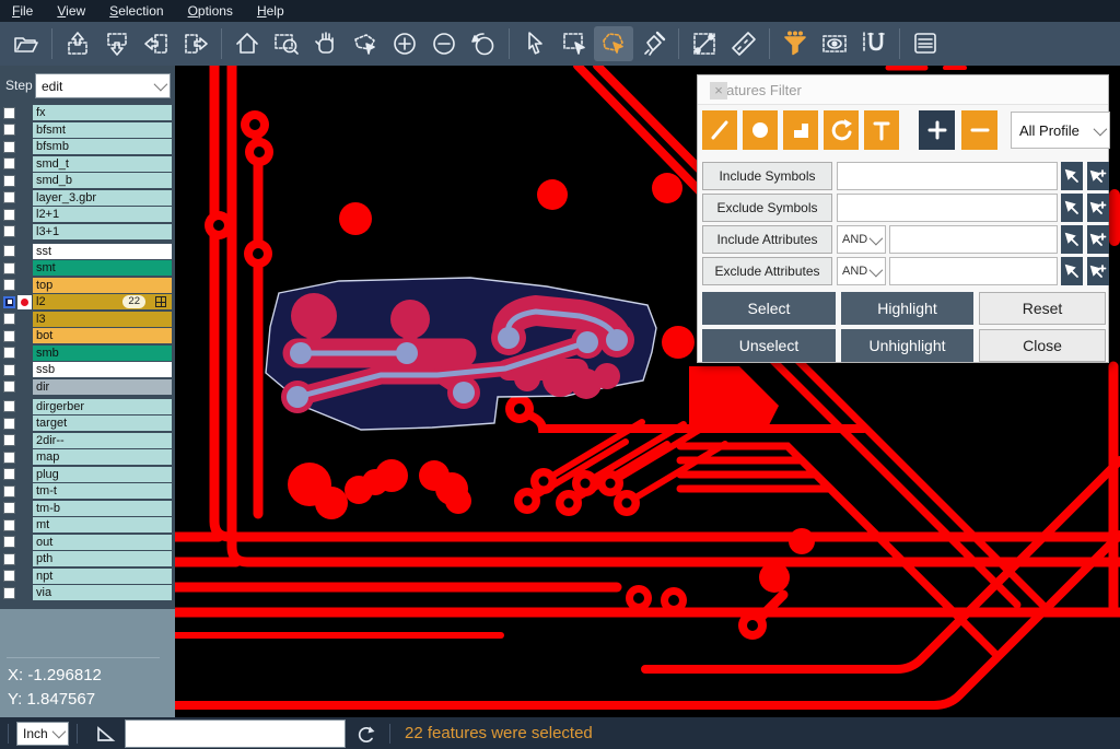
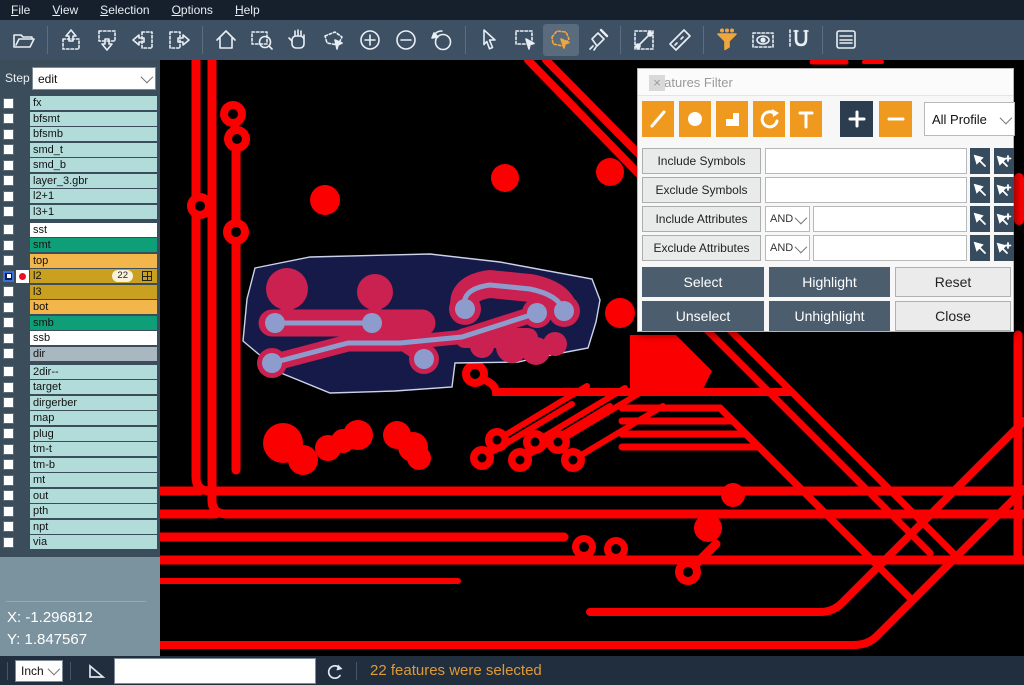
  File
  View
  Selection
  Options
  Help
  Step
  edit
  fx
  bfsmt
  bfsmb
  smd_t
  smd_b
  layer_3.gbr
  l2+1
  l3+1
  sst
  smt
  top
  l2
  22
  l3
  bot
  smb
  ssb
  dir
- dirgerber
+ 2dir--
  target
- 2dir--
+ dirgerber
  map
  plug
  tm-t
  tm-b
  mt
  out
  pth
  npt
  via
  X: -1.296812
  Y: 1.847567
  atures Filter
  ×
  All Profile
  Include Symbols
  Exclude Symbols
  Include Attributes
  AND
  Exclude Attributes
  AND
  Select
  Highlight
  Reset
  Unselect
  Unhighlight
  Close
  Inch
  22 features were selected
